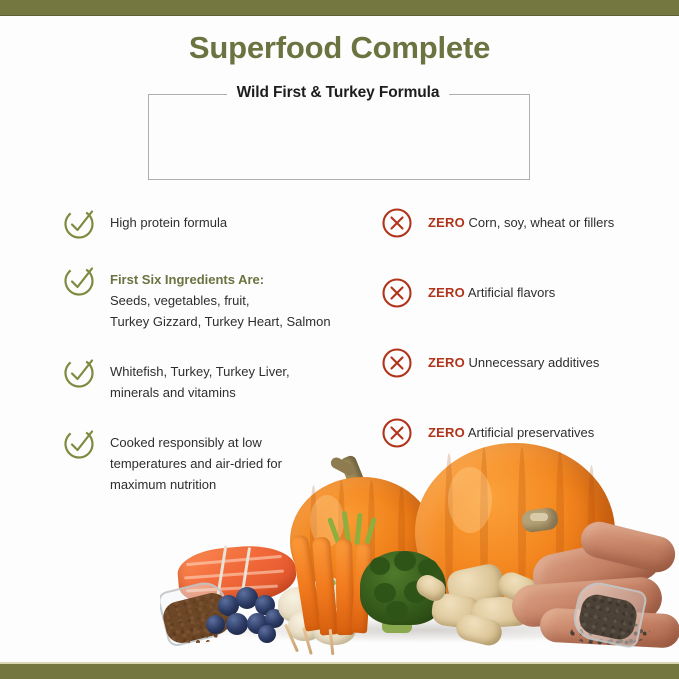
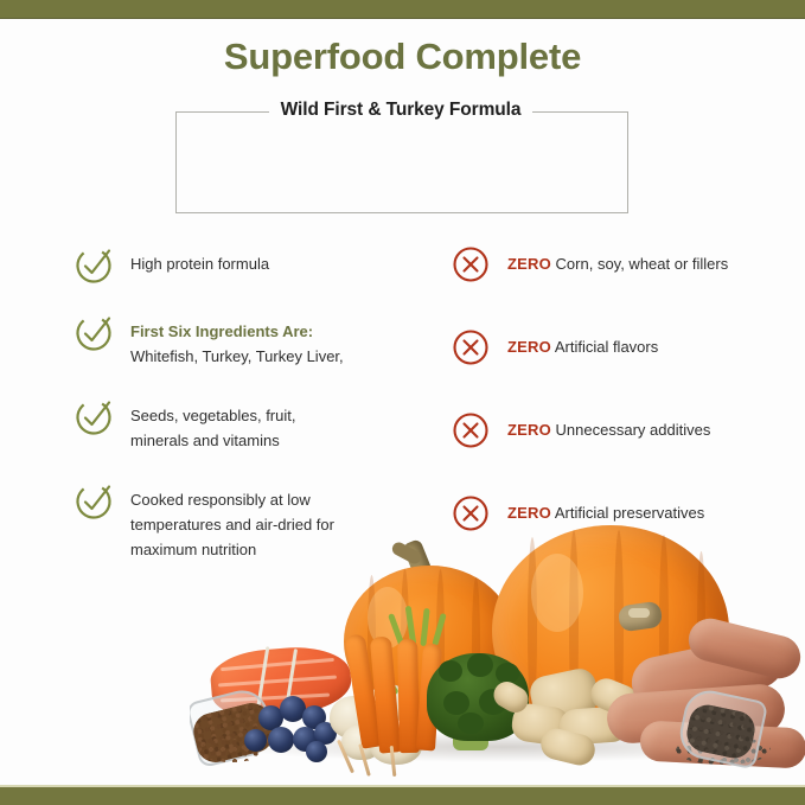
  Superfood Complete
  Wild First & Turkey Formula
  High protein formula
  First Six Ingredients Are:
- Seeds, vegetables, fruit,
+ Whitefish, Turkey, Turkey Liver,
- Turkey Gizzard, Turkey Heart, Salmon
- Whitefish, Turkey, Turkey Liver,
+ Seeds, vegetables, fruit,
  minerals and vitamins
  Cooked responsibly at low
  temperatures and air-dried for
  maximum nutrition
  ZERO Corn, soy, wheat or fillers
  ZERO Artificial flavors
  ZERO Unnecessary additives
  ZERO Artificial preservatives
